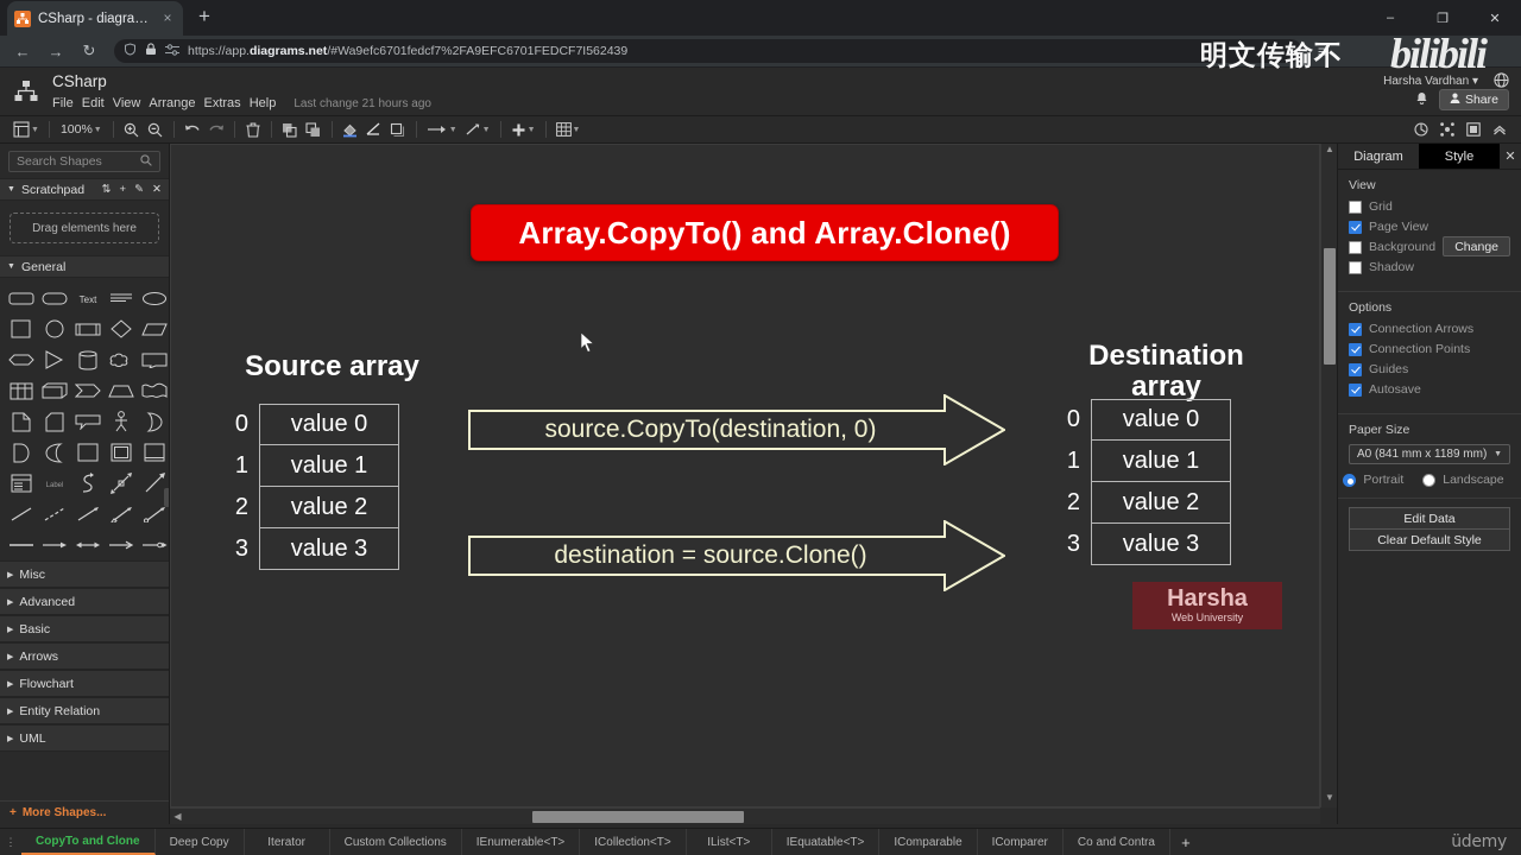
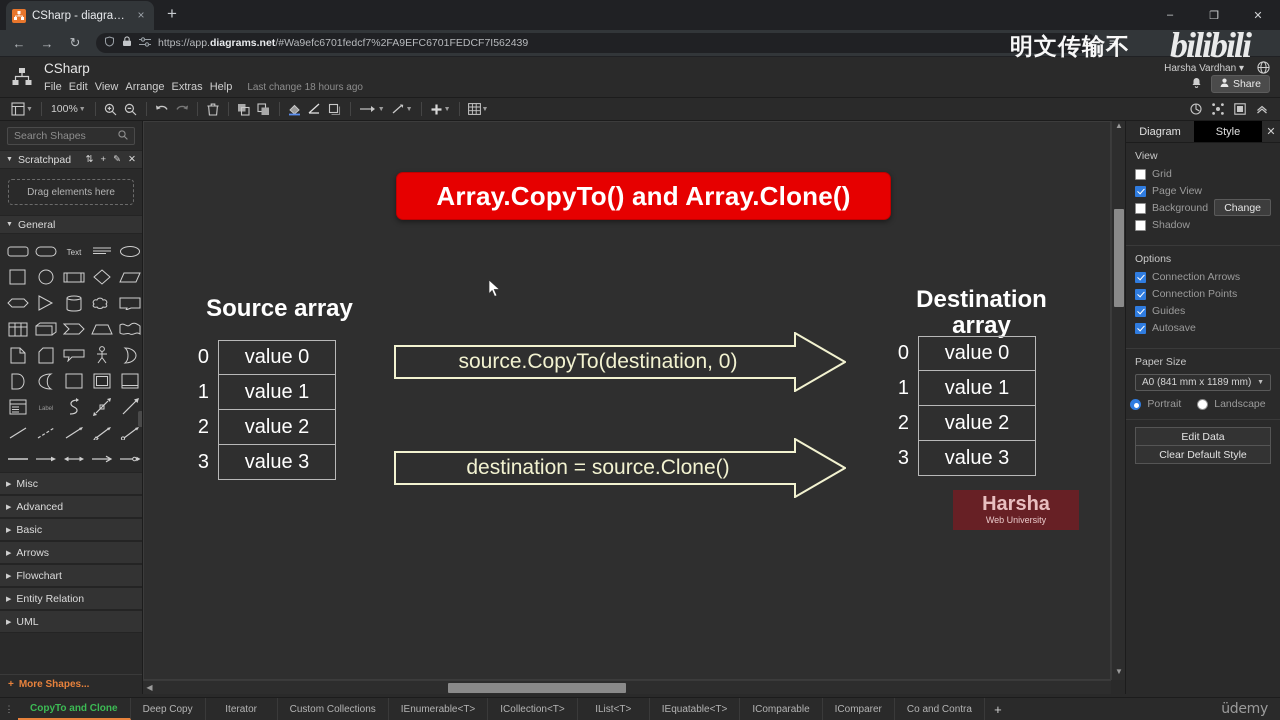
  CSharp - diagrams
  ×
  +
  –
  ❐
  ✕
  ←
  →
  ↻
  https://app.diagrams.net/#Wa9efc6701fedcf7%2FA9EFC6701FEDCF7I562439
  ≡
  明文传输不
  bilibili
  CSharp
  File
  Edit
  View
  Arrange
  Extras
  Help
- Last change 21 hours ago
+ Last change 18 hours ago
  Harsha Vardhan ▾
  Share
  100%
  Search Shapes
  Scratchpad
  ⇅
  +
  ✎
  ✕
  Drag elements here
  General
  Text
  Misc
  Advanced
  Basic
  Arrows
  Flowchart
  Entity Relation
  UML
  +
  More Shapes...
  Array.CopyTo() and Array.Clone()
  Source array
  0
  value 0
  1
  value 1
  2
  value 2
  3
  value 3
  Destination
  array
  0
  value 0
  1
  value 1
  2
  value 2
  3
  value 3
  source.CopyTo(destination, 0)
  destination = source.Clone()
  Harsha
  Web University
  ▲
  ▼
  ◀
  Diagram
  Style
  ✕
  View
  Grid
  Page View
  Background
  Change
  Shadow
  Options
  Connection Arrows
  Connection Points
  Guides
  Autosave
  Paper Size
  A0 (841 mm x 1189 mm)
  Portrait
  Landscape
  Edit Data
  Clear Default Style
  ⋮
  CopyTo and Clone
  Deep Copy
  Iterator
  Custom Collections
  IEnumerable<T>
  ICollection<T>
  IList<T>
  IEquatable<T>
  IComparable
  IComparer
  Co and Contra
  +
  üdemy
